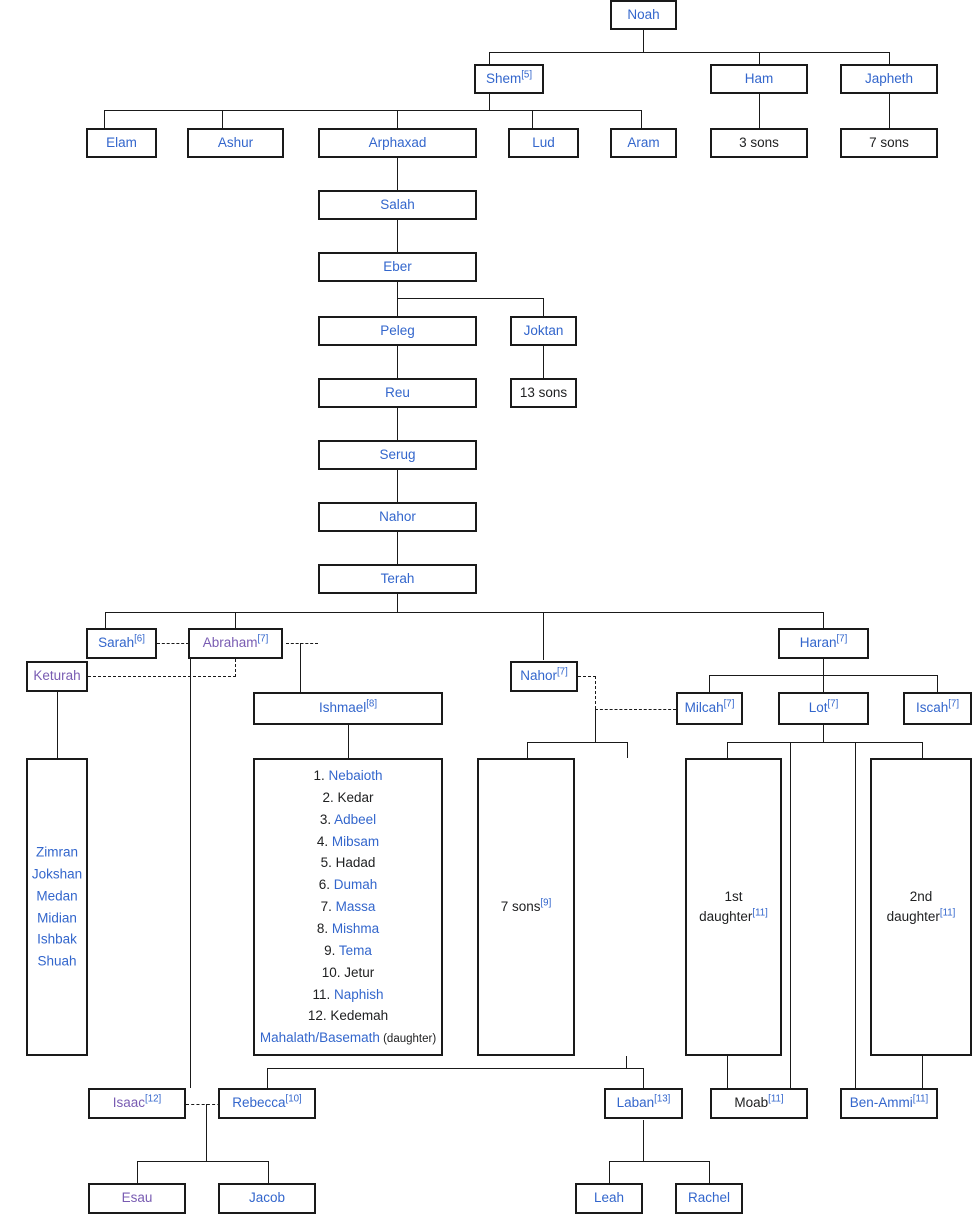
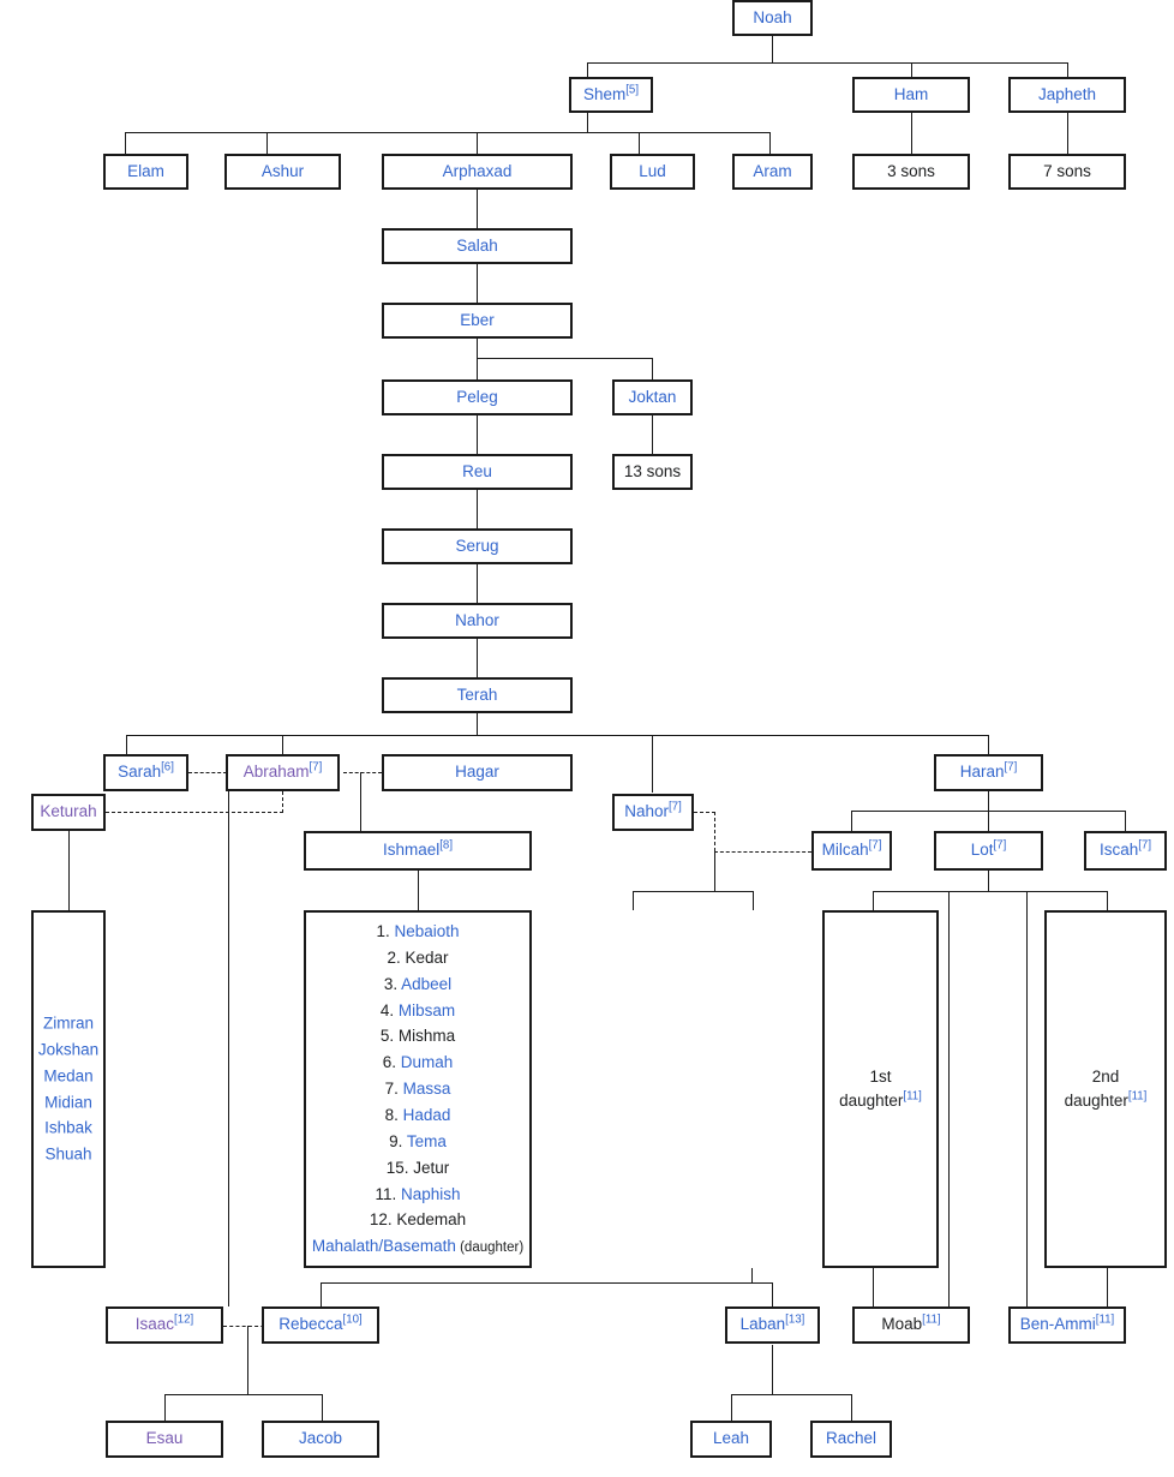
  Noah
  Shem[5]
  Ham
  Japheth
  Elam
  Ashur
  Arphaxad
  Lud
  Aram
  3 sons
  7 sons
  Salah
  Eber
  Peleg
  Joktan
  13 sons
  Reu
  Serug
  Nahor
  Terah
  Sarah[6]
  Abraham[7]
+ Hagar
  Keturah
  Nahor[7]
  Haran[7]
  Milcah[7]
  Lot[7]
  Iscah[7]
  Ishmael[8]
  Zimran
  Jokshan
  Medan
  Midian
  Ishbak
  Shuah
  1. Nebaioth
  2. Kedar
  3. Adbeel
  4. Mibsam
- 5. Hadad
+ 5. Mishma
  6. Dumah
  7. Massa
- 8. Mishma
+ 8. Hadad
  9. Tema
- 10. Jetur
+ 15. Jetur
  11. Naphish
  12. Kedemah
  Mahalath/Basemath (daughter)
- 7 sons[9]
  1st
  daughter[11]
  2nd
  daughter[11]
  Isaac[12]
  Rebecca[10]
  Laban[13]
  Moab[11]
  Ben-Ammi[11]
  Esau
  Jacob
  Leah
  Rachel
